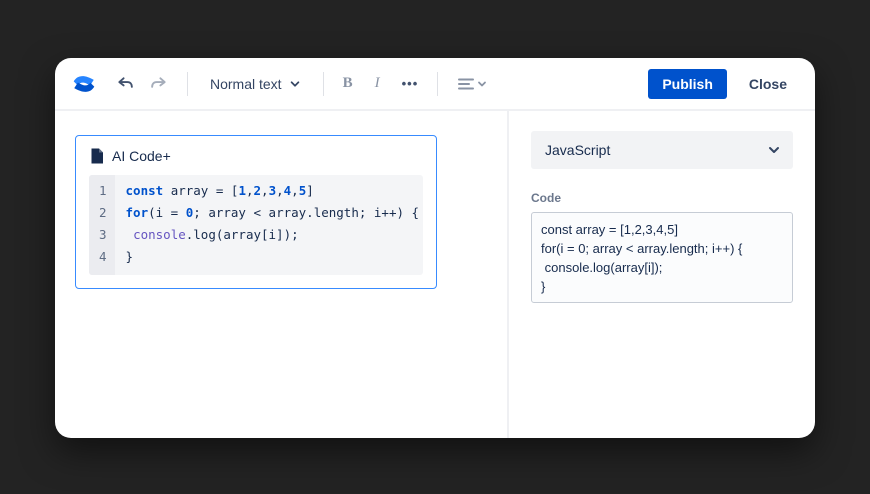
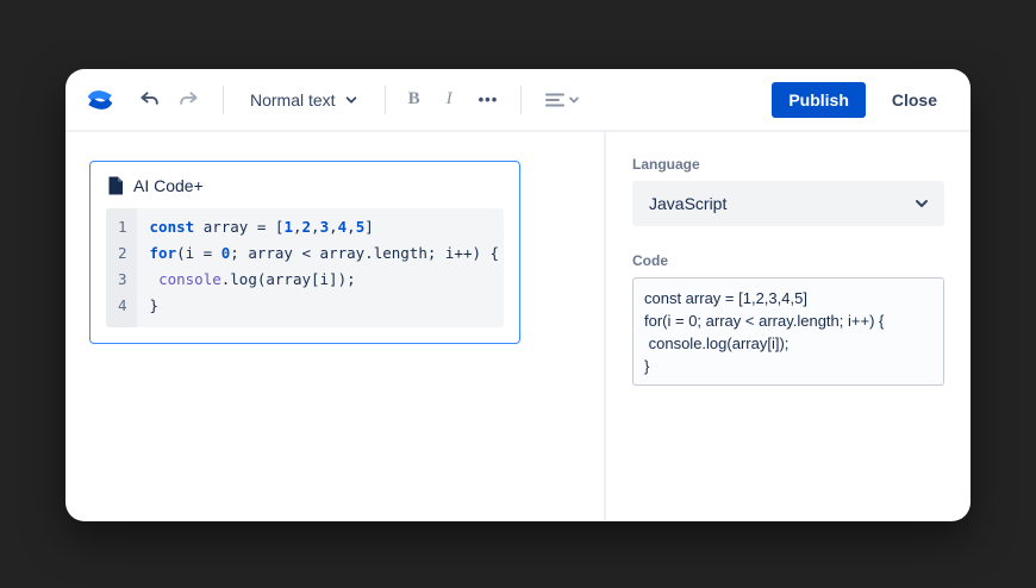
  Normal text
  B
  I
  •••
  Publish
  Close
  AI Code+
  1
  2
  3
  4
  const array = [1,2,3,4,5]
  for(i = 0; array < array.length; i++) {
  console.log(array[i]);
  }
+ Language
  JavaScript
  Code
  const array = [1,2,3,4,5]
  for(i = 0; array < array.length; i++) {
  console.log(array[i]);
  }
